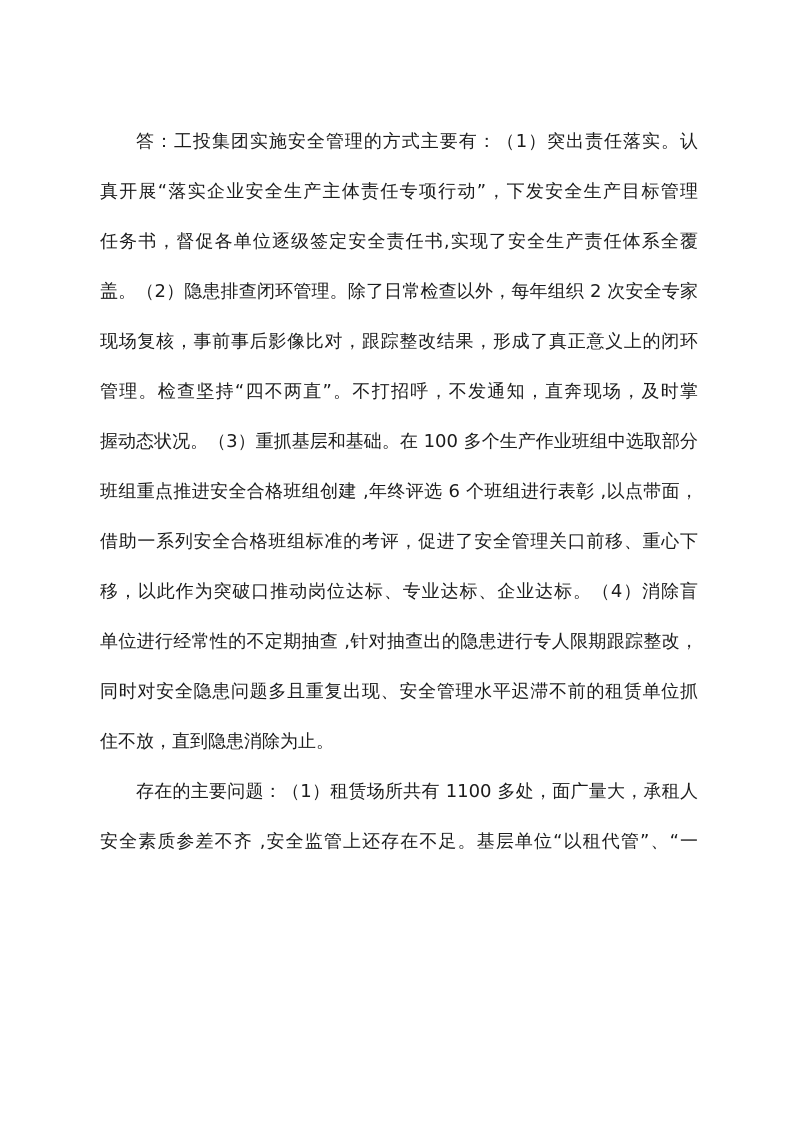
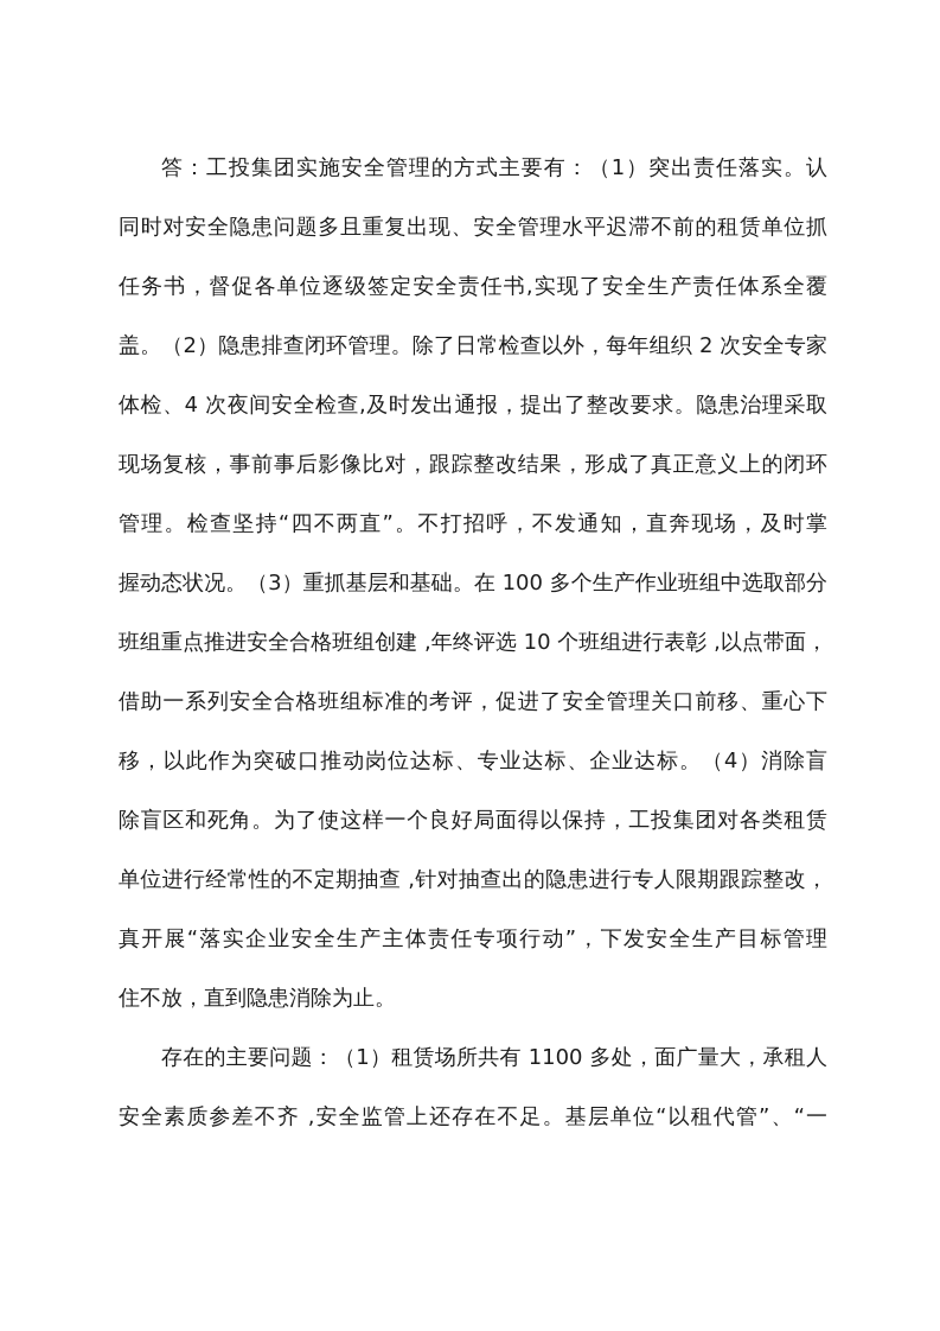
  答：工投集团实施安全管理的方式主要有：（1）突出责任落实。认
- 真开展“落实企业安全生产主体责任专项行动”，下发安全生产目标管理
+ 同时对安全隐患问题多且重复出现、安全管理水平迟滞不前的租赁单位抓
  任务书，督促各单位逐级签定安全责任书,实现了安全生产责任体系全覆
  盖。（2）隐患排查闭环管理。除了日常检查以外，每年组织 2 次安全专家
+ 体检、4 次夜间安全检查,及时发出通报，提出了整改要求。隐患治理采取
  现场复核，事前事后影像比对，跟踪整改结果，形成了真正意义上的闭环
  管理。检查坚持“四不两直”。不打招呼，不发通知，直奔现场，及时掌
  握动态状况。（3）重抓基层和基础。在 100 多个生产作业班组中选取部分
- 班组重点推进安全合格班组创建 ,年终评选 6 个班组进行表彰 ,以点带面，
+ 班组重点推进安全合格班组创建 ,年终评选 10 个班组进行表彰 ,以点带面，
  借助一系列安全合格班组标准的考评，促进了安全管理关口前移、重心下
  移，以此作为突破口推动岗位达标、专业达标、企业达标。（4）消除盲
+ 除盲区和死角。为了使这样一个良好局面得以保持，工投集团对各类租赁
  单位进行经常性的不定期抽查 ,针对抽查出的隐患进行专人限期跟踪整改，
- 同时对安全隐患问题多且重复出现、安全管理水平迟滞不前的租赁单位抓
+ 真开展“落实企业安全生产主体责任专项行动”，下发安全生产目标管理
  住不放，直到隐患消除为止。
  存在的主要问题：（1）租赁场所共有 1100 多处，面广量大，承租人
  安全素质参差不齐 ,安全监管上还存在不足。基层单位“以租代管”、“一
